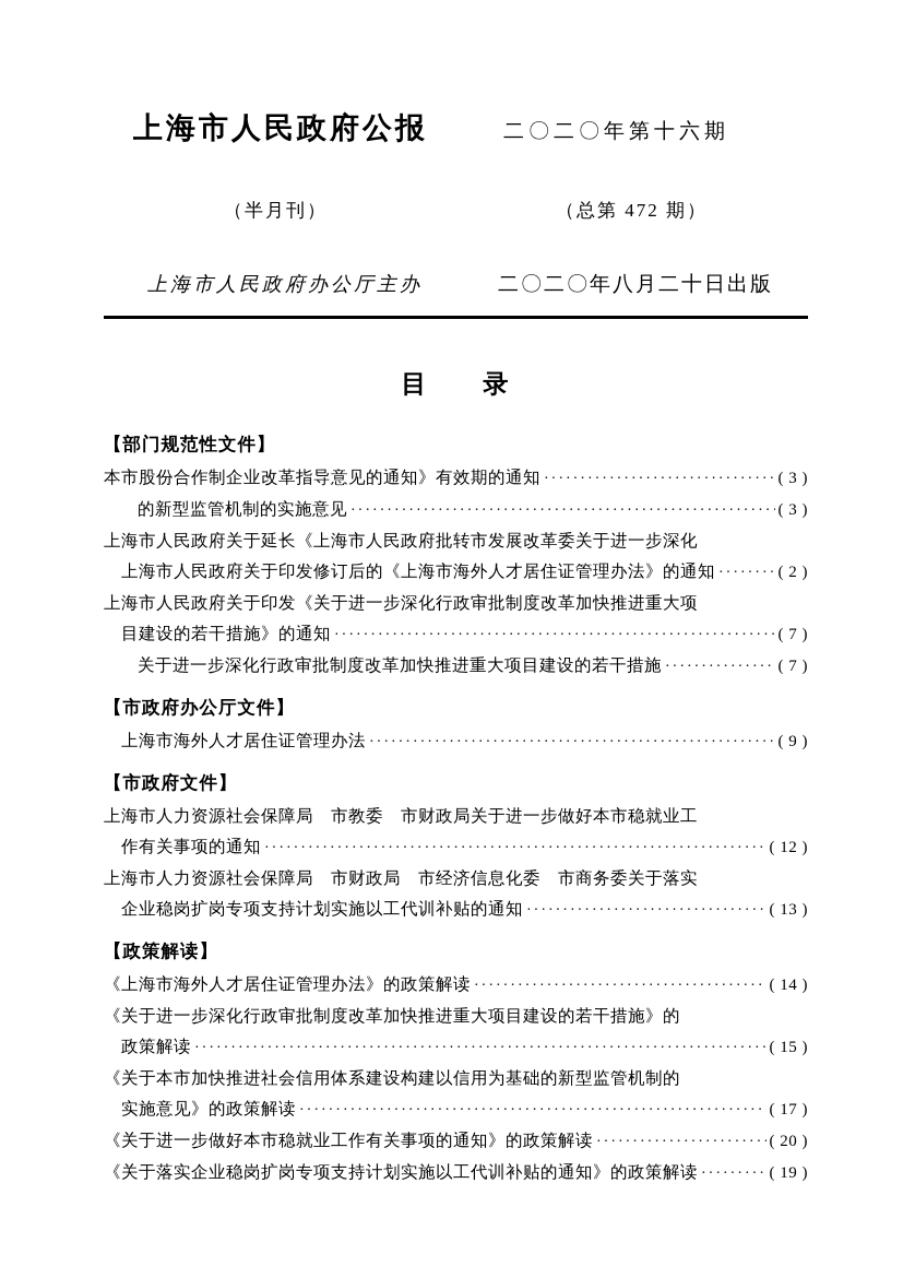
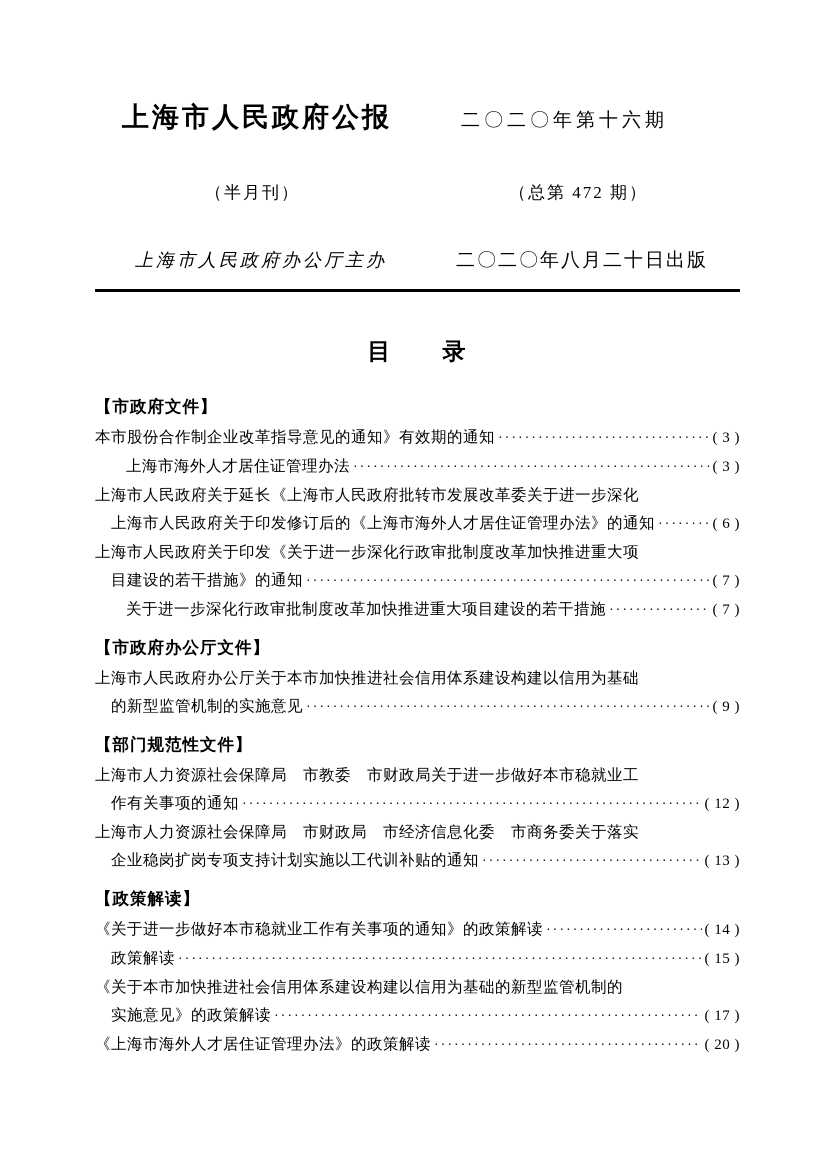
  上海市人民政府公报
  二〇二〇年第十六期
  （半月刊）
  （总第 472 期）
  上海市人民政府办公厅主办
  二〇二〇年八月二十日出版
  目 录
- 【部门规范性文件】
+ 【市政府文件】
  本市股份合作制企业改革指导意见的通知》有效期的通知
  ( 3 )
- 的新型监管机制的实施意见
+ 上海市海外人才居住证管理办法
  ( 3 )
  上海市人民政府关于延长《上海市人民政府批转市发展改革委关于进一步深化
  上海市人民政府关于印发修订后的《上海市海外人才居住证管理办法》的通知
- ( 2 )
+ ( 6 )
  上海市人民政府关于印发《关于进一步深化行政审批制度改革加快推进重大项
  目建设的若干措施》的通知
  ( 7 )
  关于进一步深化行政审批制度改革加快推进重大项目建设的若干措施
  ( 7 )
  【市政府办公厅文件】
+ 上海市人民政府办公厅关于本市加快推进社会信用体系建设构建以信用为基础
- 上海市海外人才居住证管理办法
+ 的新型监管机制的实施意见
  ( 9 )
- 【市政府文件】
+ 【部门规范性文件】
  上海市人力资源社会保障局 市教委 市财政局关于进一步做好本市稳就业工
  作有关事项的通知
  ( 12 )
  上海市人力资源社会保障局 市财政局 市经济信息化委 市商务委关于落实
  企业稳岗扩岗专项支持计划实施以工代训补贴的通知
  ( 13 )
  【政策解读】
- 《上海市海外人才居住证管理办法》的政策解读
+ 《关于进一步做好本市稳就业工作有关事项的通知》的政策解读
  ( 14 )
- 《关于进一步深化行政审批制度改革加快推进重大项目建设的若干措施》的
  政策解读
  ( 15 )
  《关于本市加快推进社会信用体系建设构建以信用为基础的新型监管机制的
  实施意见》的政策解读
  ( 17 )
- 《关于进一步做好本市稳就业工作有关事项的通知》的政策解读
+ 《上海市海外人才居住证管理办法》的政策解读
  ( 20 )
- 《关于落实企业稳岗扩岗专项支持计划实施以工代训补贴的通知》的政策解读
- ( 19 )
